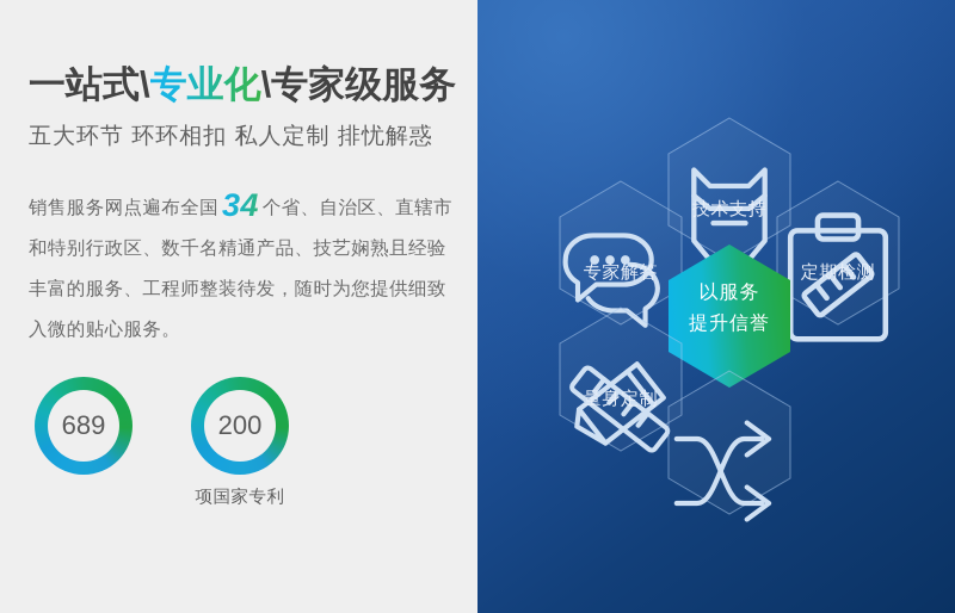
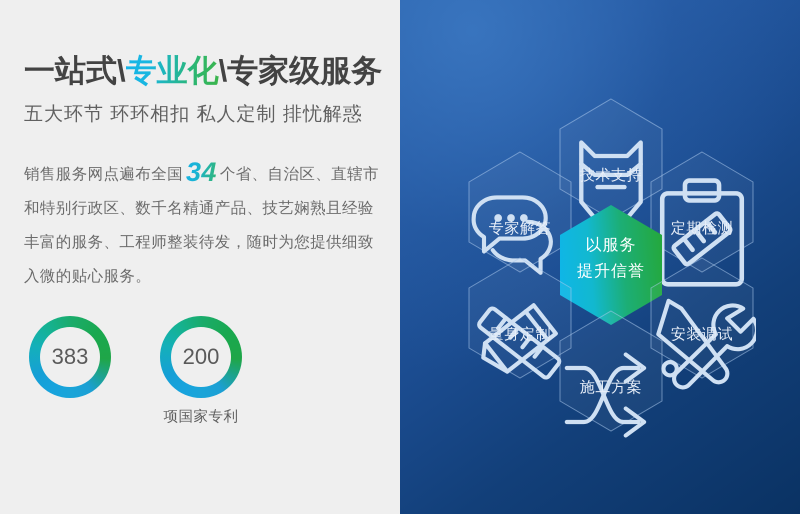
  一站式\专业化\专家级服务
  五大环节 环环相扣 私人定制 排忧解惑
  销售服务网点遍布全国 34 个省、自治区、直辖市和特别行政区、数千名精通产品、技艺娴熟且经验丰富的服务、工程师整装待发，随时为您提供细致入微的贴心服务。
- 689
+ 383
  200
  项国家专利
  技术支持
  专家解答
  定期检测
  以服务
  提升信誉
  量身定制
+ 施工方案
+ 安装调试
